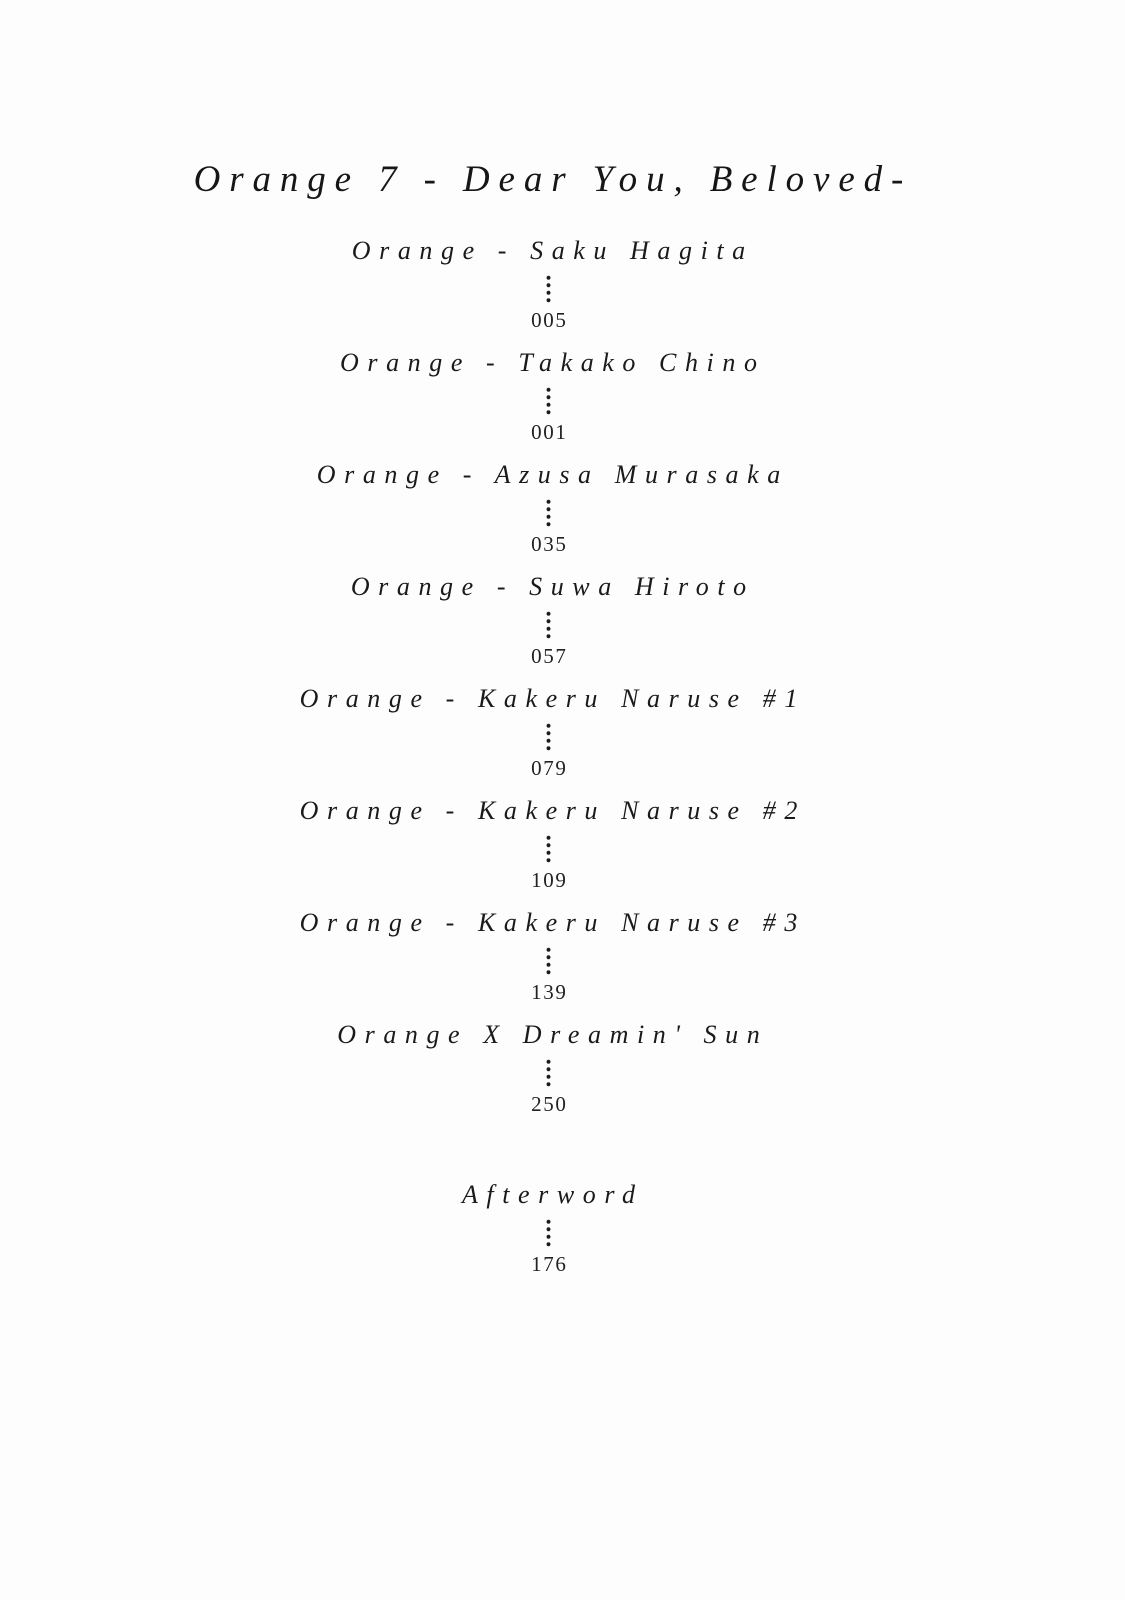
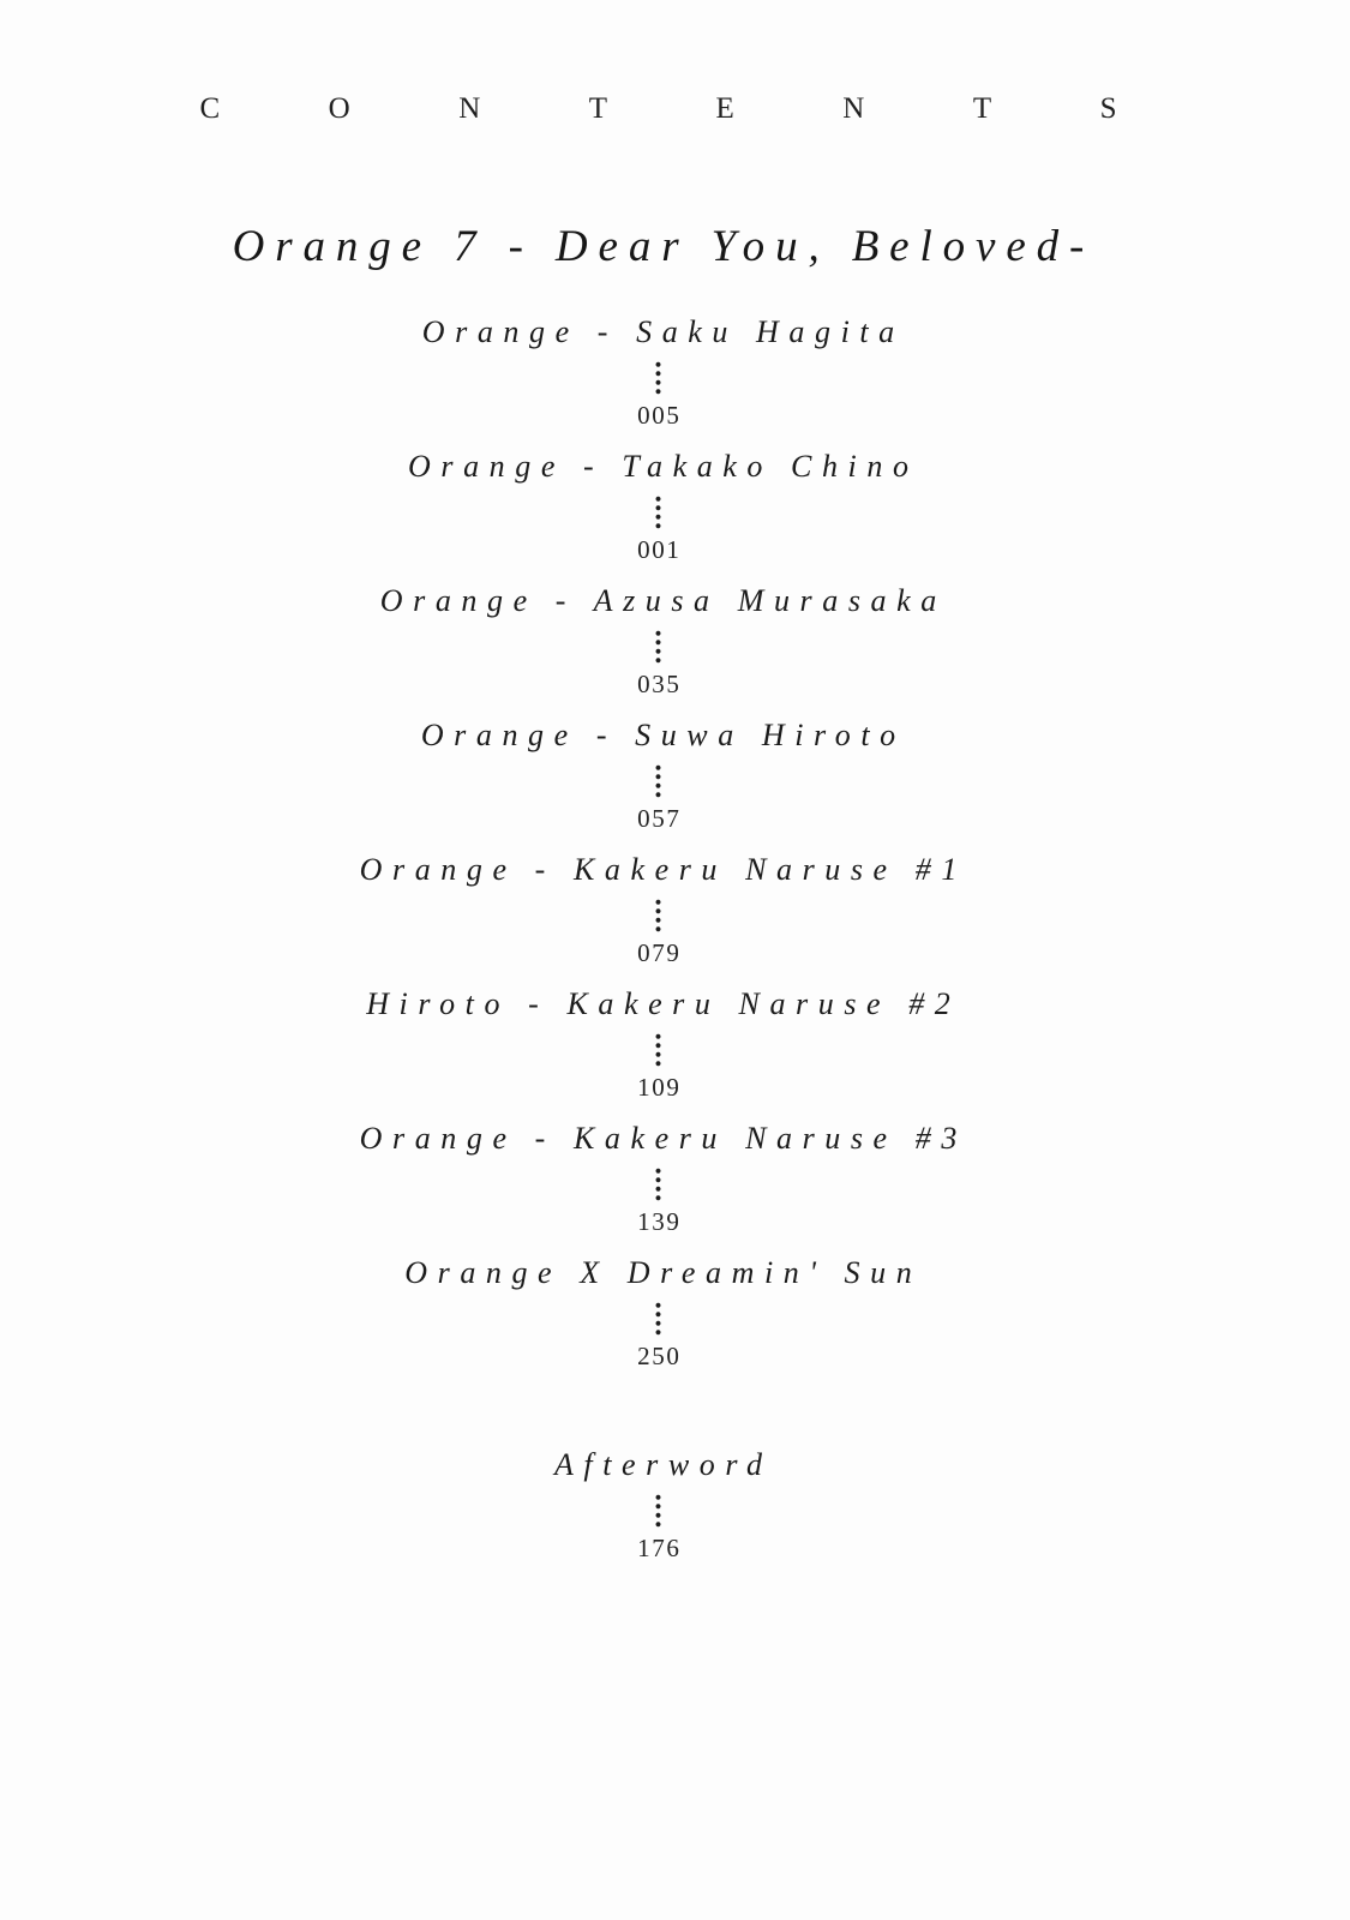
+ CONTENTS
  Orange 7 - Dear You, Beloved-
  Orange - Saku Hagita
  005
  Orange - Takako Chino
  001
  Orange - Azusa Murasaka
  035
  Orange - Suwa Hiroto
  057
  Orange - Kakeru Naruse #1
  079
- Orange - Kakeru Naruse #2
+ Hiroto - Kakeru Naruse #2
  109
  Orange - Kakeru Naruse #3
  139
  Orange X Dreamin' Sun
  250
  Afterword
  176
